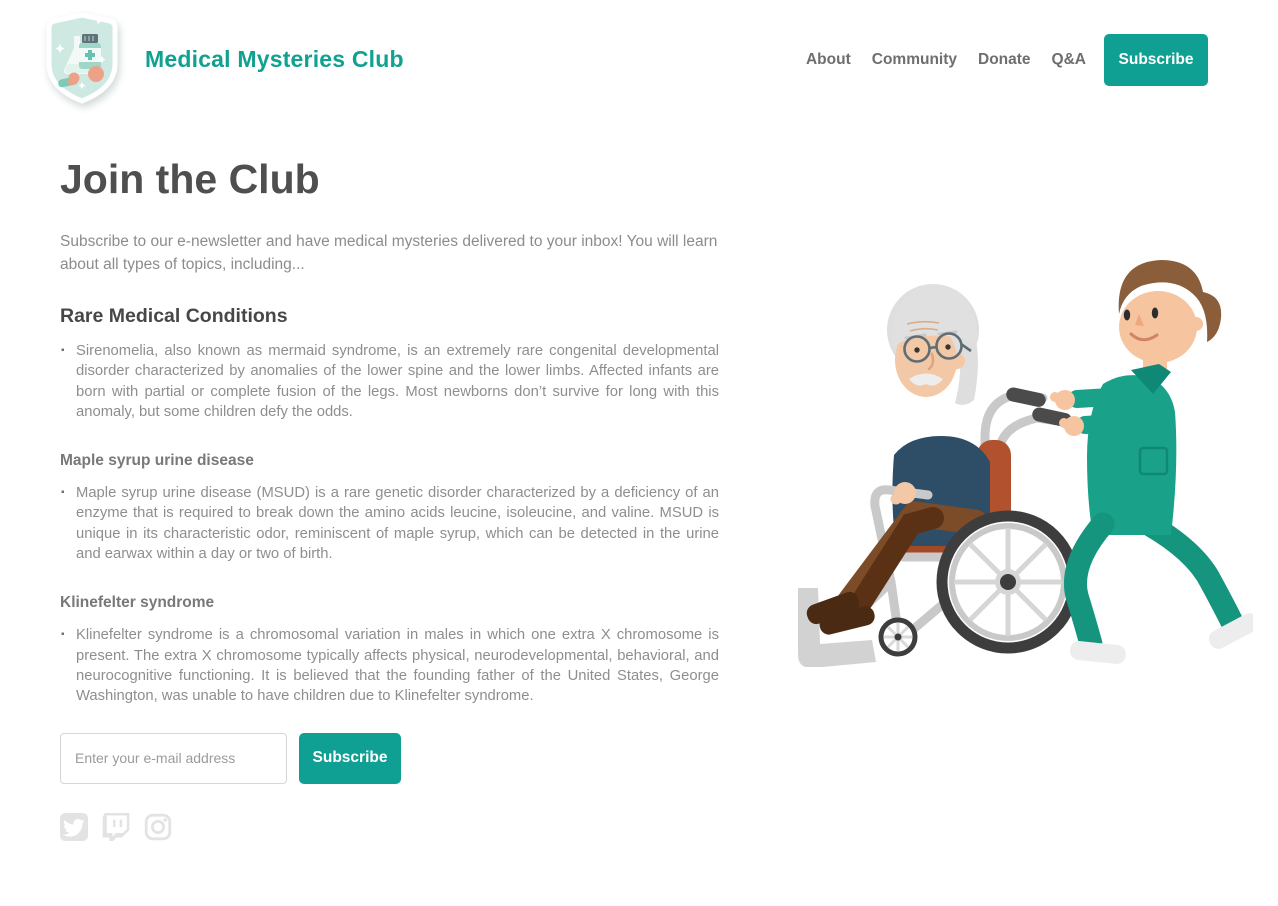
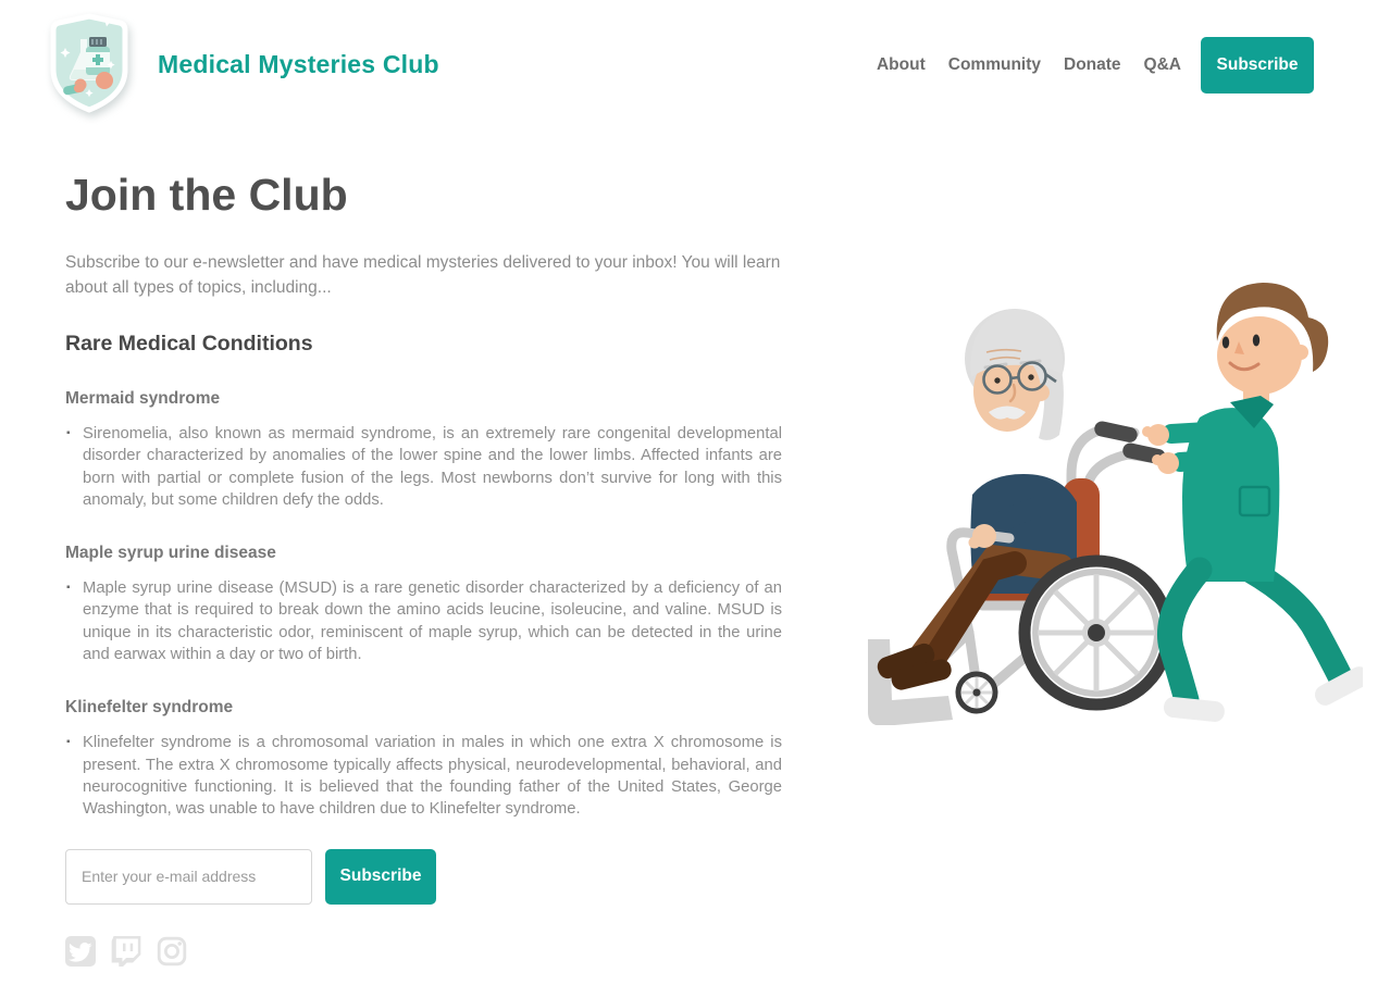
  Medical Mysteries Club
  About
  Community
  Donate
  Q&A
  Subscribe
  Join the Club
  Subscribe to our e-newsletter and have medical mysteries delivered to your inbox! You will learn about all types of topics, including...
  Rare Medical Conditions
+ Mermaid syndrome
  Sirenomelia, also known as mermaid syndrome, is an extremely rare congenital developmental disorder characterized by anomalies of the lower spine and the lower limbs. Affected infants are born with partial or complete fusion of the legs. Most newborns don’t survive for long with this anomaly, but some children defy the odds.
  Maple syrup urine disease
  Maple syrup urine disease (MSUD) is a rare genetic disorder characterized by a deficiency of an enzyme that is required to break down the amino acids leucine, isoleucine, and valine. MSUD is unique in its characteristic odor, reminiscent of maple syrup, which can be detected in the urine and earwax within a day or two of birth.
  Klinefelter syndrome
  Klinefelter syndrome is a chromosomal variation in males in which one extra X chromosome is present. The extra X chromosome typically affects physical, neurodevelopmental, behavioral, and neurocognitive functioning. It is believed that the founding father of the United States, George Washington, was unable to have children due to Klinefelter syndrome.
  Enter your e-mail address
  Subscribe
